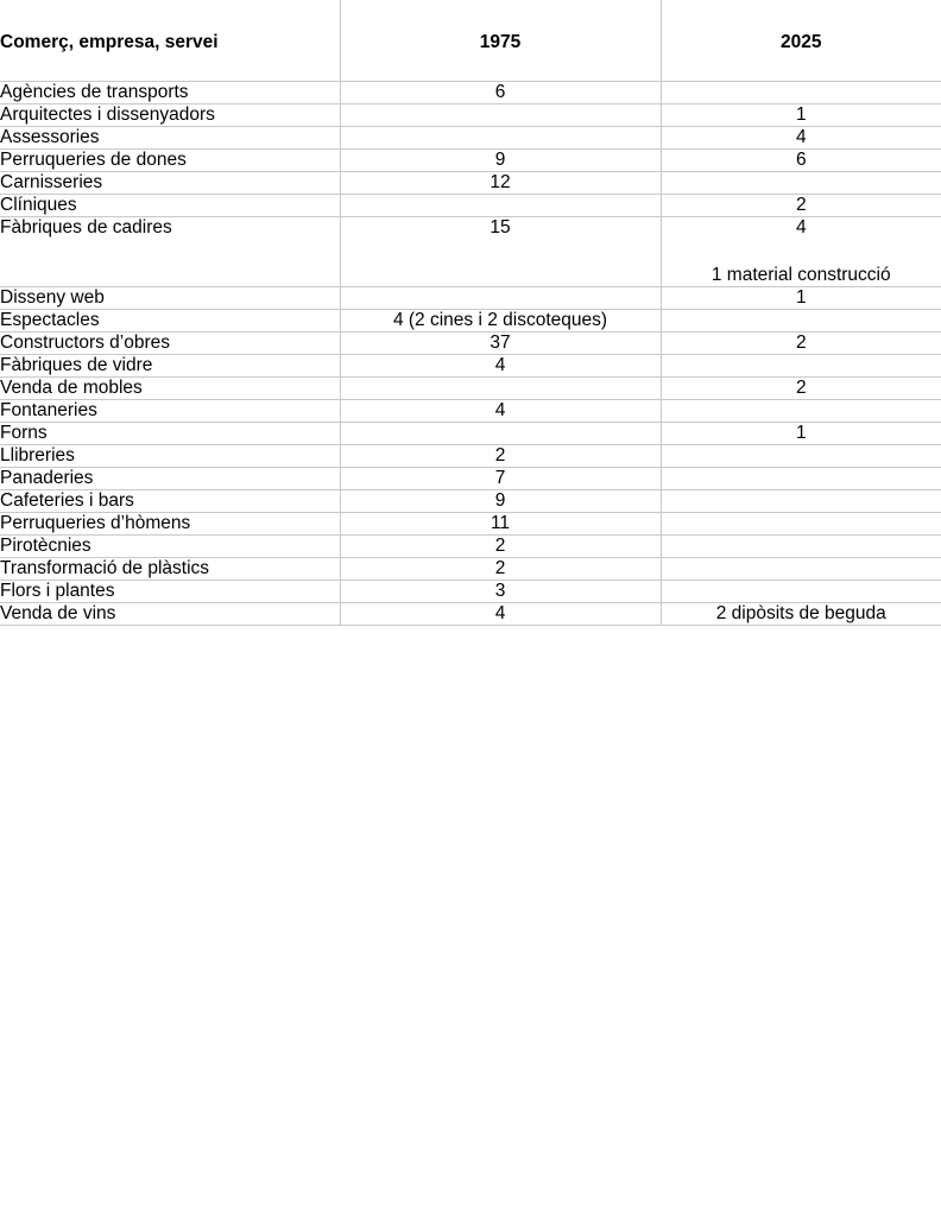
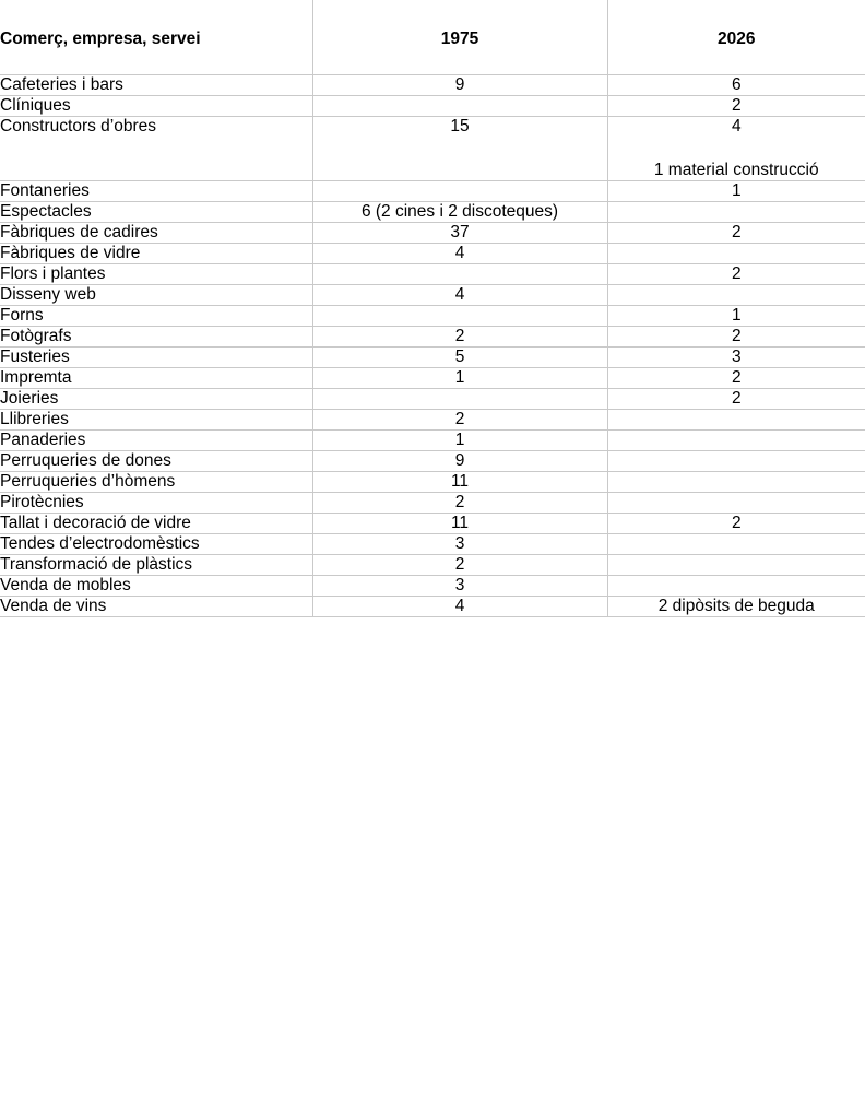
- Comerç, empresa, servei	1975	2025
+ Comerç, empresa, servei	1975	2026
- Agències de transports	6
- Arquitectes i dissenyadors		1
- Assessories		4
- Perruqueries de dones	9	6
+ Cafeteries i bars	9	6
- Carnisseries	12
  Clíniques		2
- Fàbriques de cadires	15	4 1 material construcció
+ Constructors d’obres	15	4 1 material construcció
- Disseny web		1
+ Fontaneries		1
- Espectacles	4 (2 cines i 2 discoteques)
+ Espectacles	6 (2 cines i 2 discoteques)
- Constructors d’obres	37	2
+ Fàbriques de cadires	37	2
  Fàbriques de vidre	4
- Venda de mobles		2
+ Flors i plantes		2
- Fontaneries	4
+ Disseny web	4
  Forns		1
+ Fotògrafs	2	2
+ Fusteries	5	3
+ Impremta	1	2
+ Joieries		2
  Llibreries	2
- Panaderies	7
+ Panaderies	1
- Cafeteries i bars	9
+ Perruqueries de dones	9
  Perruqueries d’hòmens	11
  Pirotècnies	2
+ Tallat i decoració de vidre	11	2
+ Tendes d’electrodomèstics	3
  Transformació de plàstics	2
- Flors i plantes	3
+ Venda de mobles	3
  Venda de vins	4	2 dipòsits de beguda
